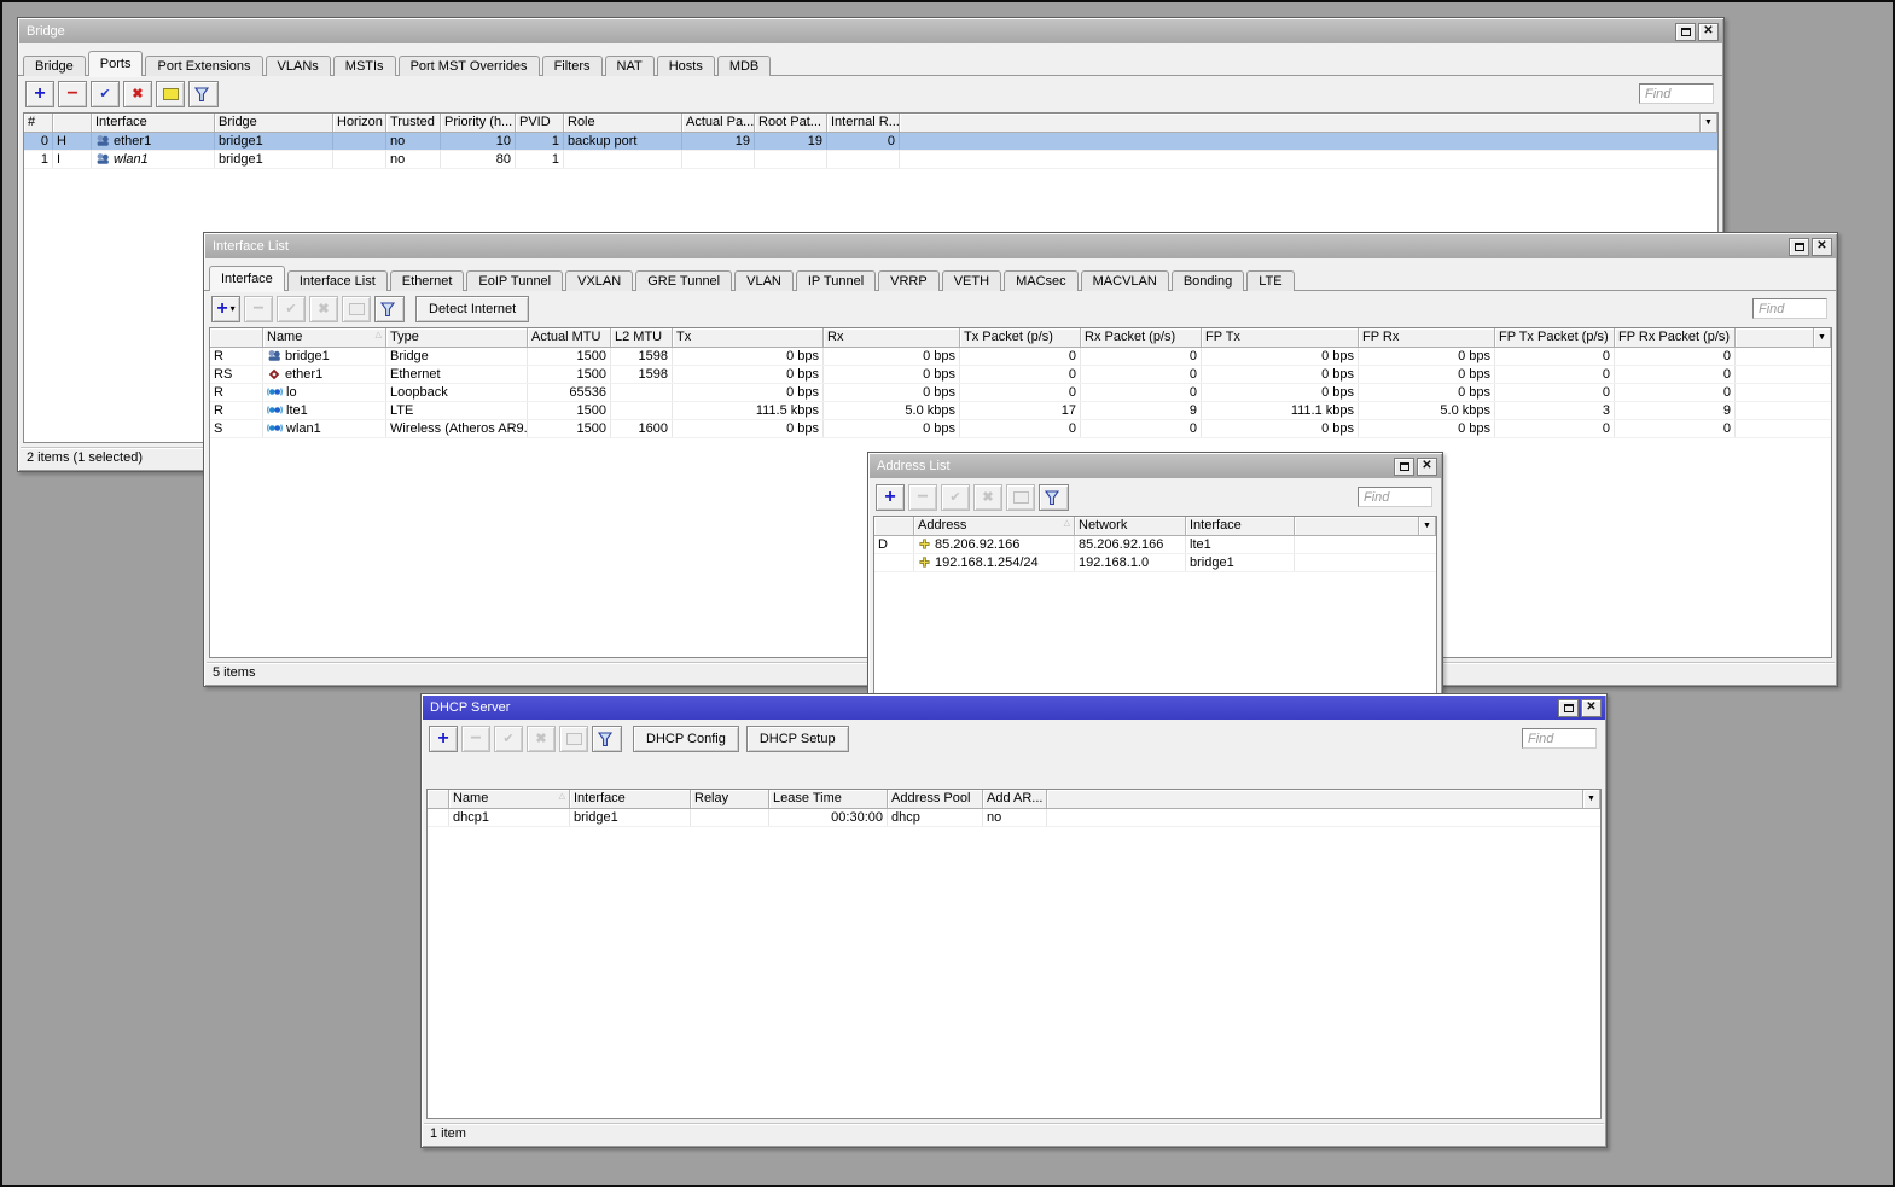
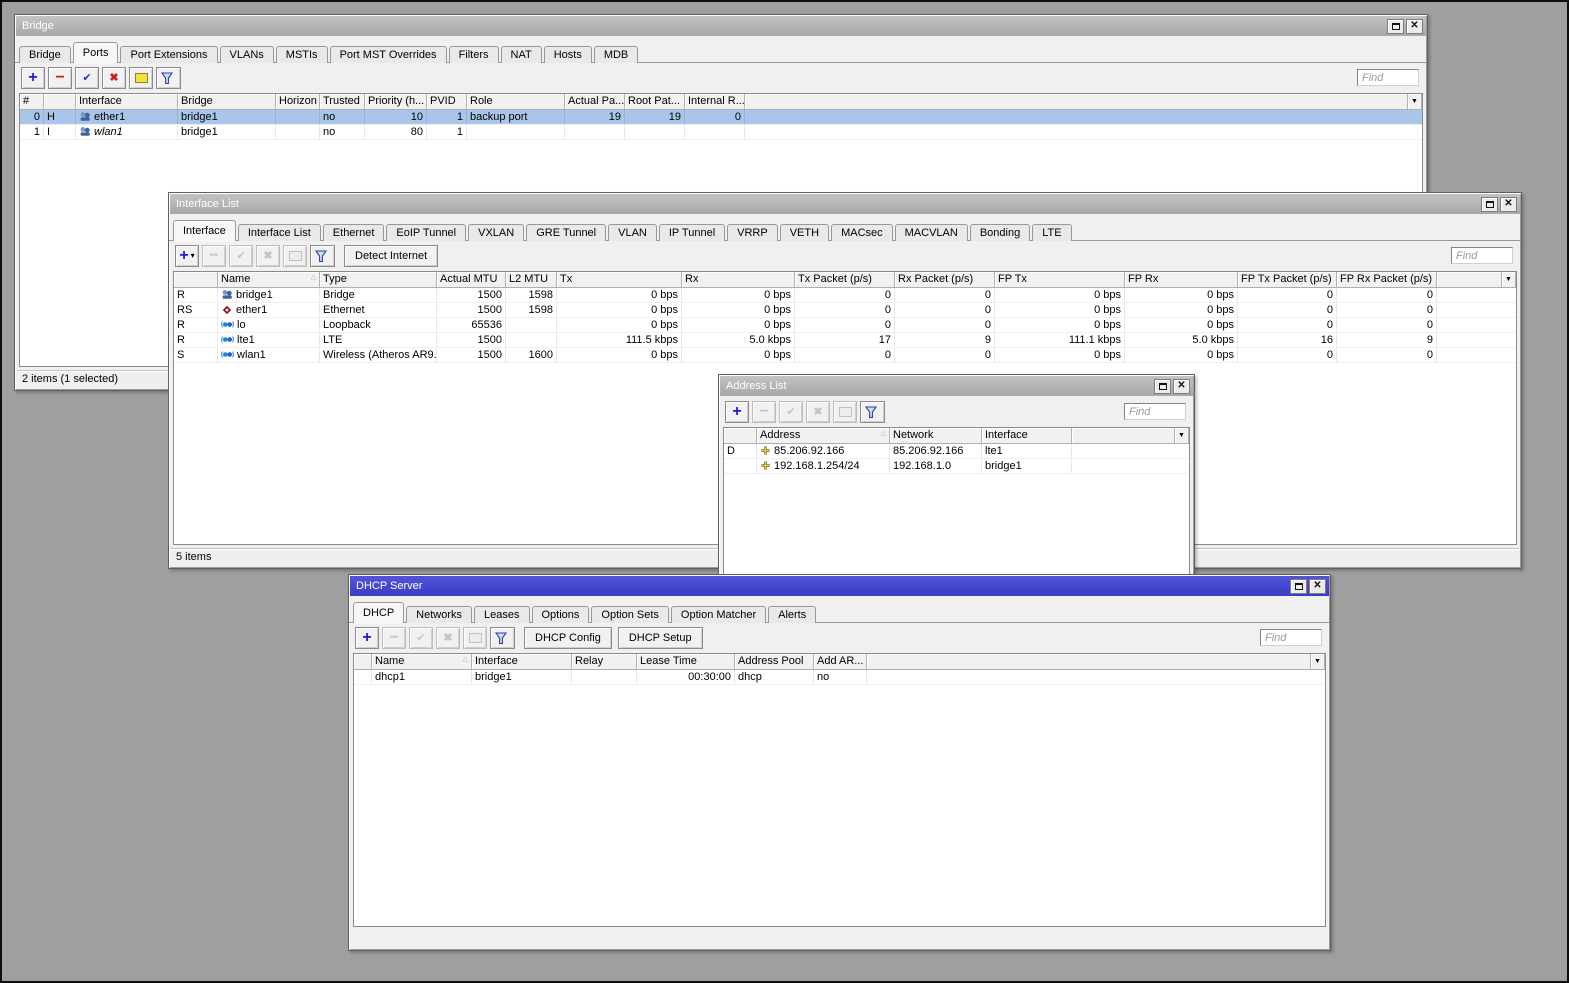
  Bridge
  ✕
  Bridge
  Ports
  Port Extensions
  VLANs
  MSTIs
  Port MST Overrides
  Filters
  NAT
  Hosts
  MDB
  +
  −
  ✔
  ✖
  Find
  #
  Interface
  Bridge
  Horizon
  Trusted
  Priority (h...
  PVID
  Role
  Actual Pa...
  Root Pat...
  Internal R...
  0
  H
  ether1
  bridge1
  no
  10
  1
  backup port
  19
  19
  0
  1
  I
  wlan1
  bridge1
  no
  80
  1
  2 items (1 selected)
  Interface List
  ✕
  Interface
  Interface List
  Ethernet
  EoIP Tunnel
  VXLAN
  GRE Tunnel
  VLAN
  IP Tunnel
  VRRP
  VETH
  MACsec
  MACVLAN
  Bonding
  LTE
  +
  ▾
  −
  ✔
  ✖
  Detect Internet
  Find
  Name
  Type
  Actual MTU
  L2 MTU
  Tx
  Rx
  Tx Packet (p/s)
  Rx Packet (p/s)
  FP Tx
  FP Rx
  FP Tx Packet (p/s)
  FP Rx Packet (p/s)
  R
  bridge1
  Bridge
  1500
  1598
  0 bps
  0 bps
  0
  0
  0 bps
  0 bps
  0
  0
  RS
  ether1
  Ethernet
  1500
  1598
  0 bps
  0 bps
  0
  0
  0 bps
  0 bps
  0
  0
  R
  lo
  Loopback
  65536
  0 bps
  0 bps
  0
  0
  0 bps
  0 bps
  0
  0
  R
  lte1
  LTE
  1500
  111.5 kbps
  5.0 kbps
  17
  9
  111.1 kbps
  5.0 kbps
- 3
+ 16
  9
  S
  wlan1
  Wireless (Atheros AR9.
  1500
  1600
  0 bps
  0 bps
  0
  0
  0 bps
  0 bps
  0
  0
  5 items
  Address List
  ✕
  +
  −
  ✔
  ✖
  Find
  Address
  Network
  Interface
  D
  85.206.92.166
  85.206.92.166
  lte1
  192.168.1.254/24
  192.168.1.0
  bridge1
  DHCP Server
  ✕
+ DHCP
+ Networks
+ Leases
+ Options
+ Option Sets
+ Option Matcher
+ Alerts
  +
  −
  ✔
  ✖
  DHCP Config
  DHCP Setup
  Find
  Name
  Interface
  Relay
  Lease Time
  Address Pool
  Add AR...
  dhcp1
  bridge1
  00:30:00
  dhcp
  no
- 1 item
